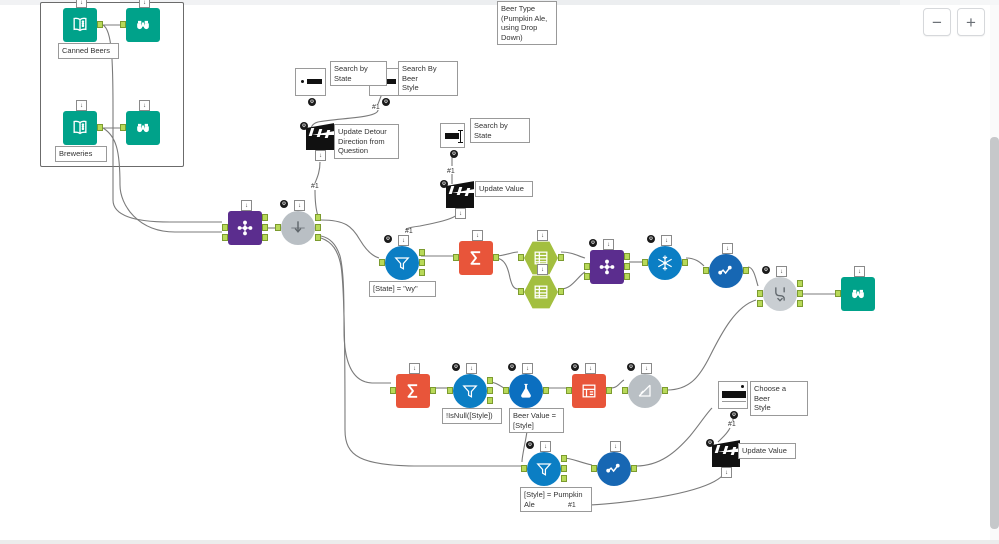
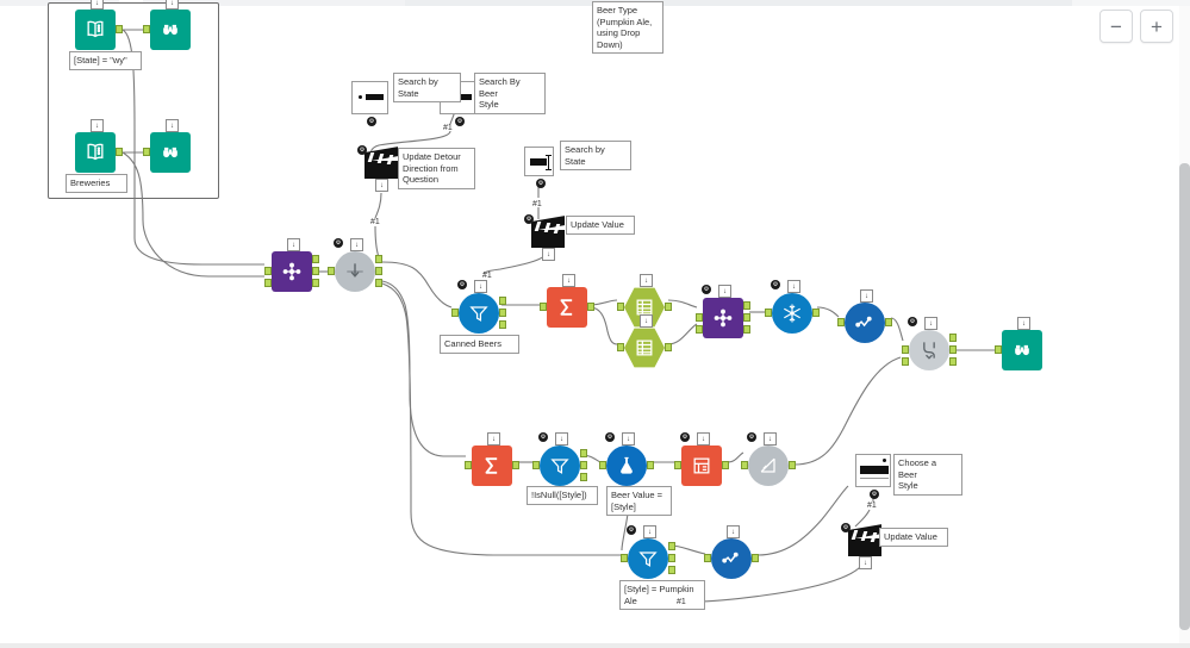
- Canned Beers
+ [State] = "wy"
  Breweries
  Beer Type
  (Pumpkin Ale,
  using Drop
  Down)
  Search by State
  Search By Beer
  Style
  Update Detour
  Direction from
  Question
  Search by State
  Update Value
- [State] = "wy"
+ Canned Beers
  !IsNull([Style])
  Beer Value =
  [Style]
  Choose a Beer
  Style
  Update Value
  [Style] = Pumpkin
  Ale
  −
  +
